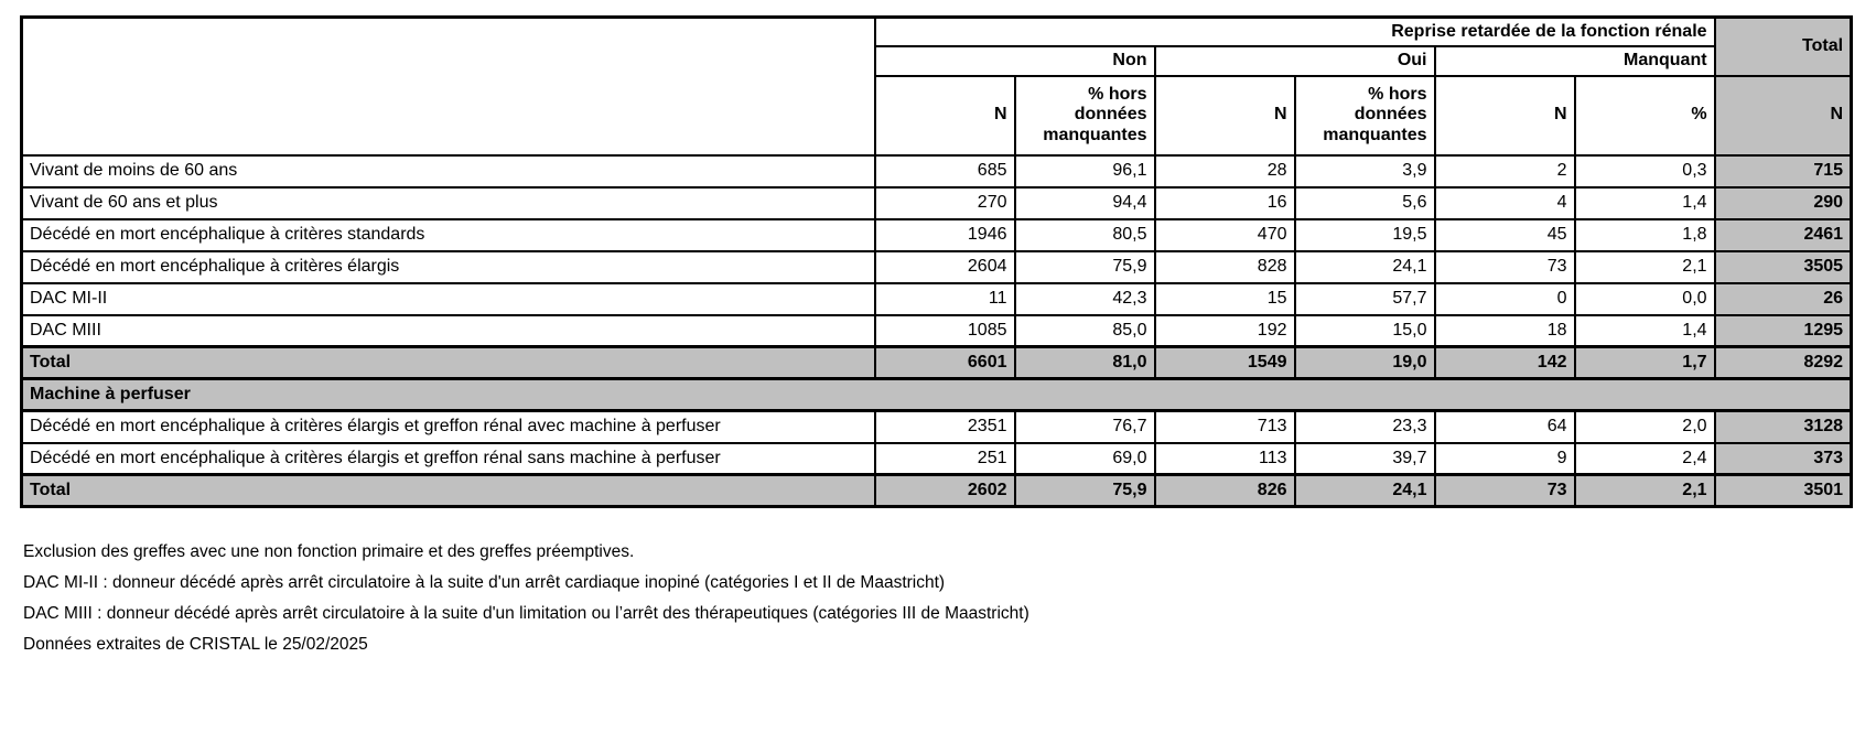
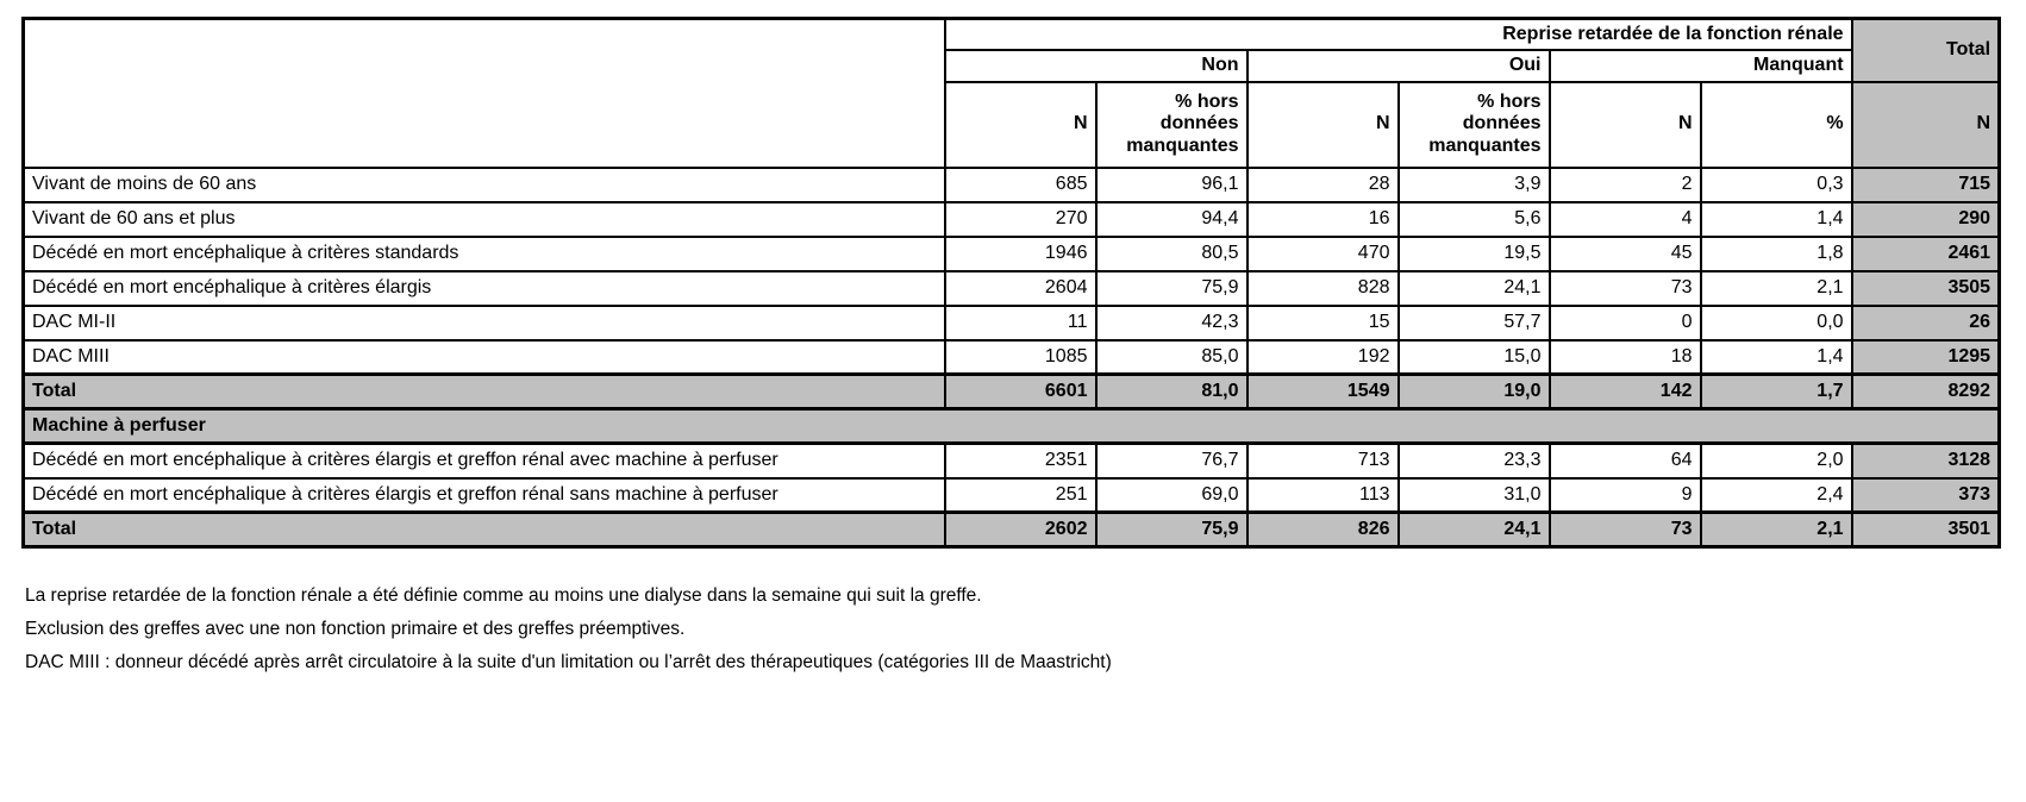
  	Reprise retardée de la fonction rénale	Total
  Non	Oui	Manquant
  N	% hors données manquantes	N	% hors données manquantes	N	%	N
  Vivant de moins de 60 ans	685	96,1	28	3,9	2	0,3	715
  Vivant de 60 ans et plus	270	94,4	16	5,6	4	1,4	290
  Décédé en mort encéphalique à critères standards	1946	80,5	470	19,5	45	1,8	2461
  Décédé en mort encéphalique à critères élargis	2604	75,9	828	24,1	73	2,1	3505
  DAC MI-II	11	42,3	15	57,7	0	0,0	26
  DAC MIII	1085	85,0	192	15,0	18	1,4	1295
  Total	6601	81,0	1549	19,0	142	1,7	8292
  Machine à perfuser
  Décédé en mort encéphalique à critères élargis et greffon rénal avec machine à perfuser	2351	76,7	713	23,3	64	2,0	3128
- Décédé en mort encéphalique à critères élargis et greffon rénal sans machine à perfuser	251	69,0	113	39,7	9	2,4	373
+ Décédé en mort encéphalique à critères élargis et greffon rénal sans machine à perfuser	251	69,0	113	31,0	9	2,4	373
  Total	2602	75,9	826	24,1	73	2,1	3501
+ La reprise retardée de la fonction rénale a été définie comme au moins une dialyse dans la semaine qui suit la greffe.
  Exclusion des greffes avec une non fonction primaire et des greffes préemptives.
- DAC MI-II : donneur décédé après arrêt circulatoire à la suite d'un arrêt cardiaque inopiné (catégories I et II de Maastricht)
  DAC MIII : donneur décédé après arrêt circulatoire à la suite d'un limitation ou l’arrêt des thérapeutiques (catégories III de Maastricht)
- Données extraites de CRISTAL le 25/02/2025
